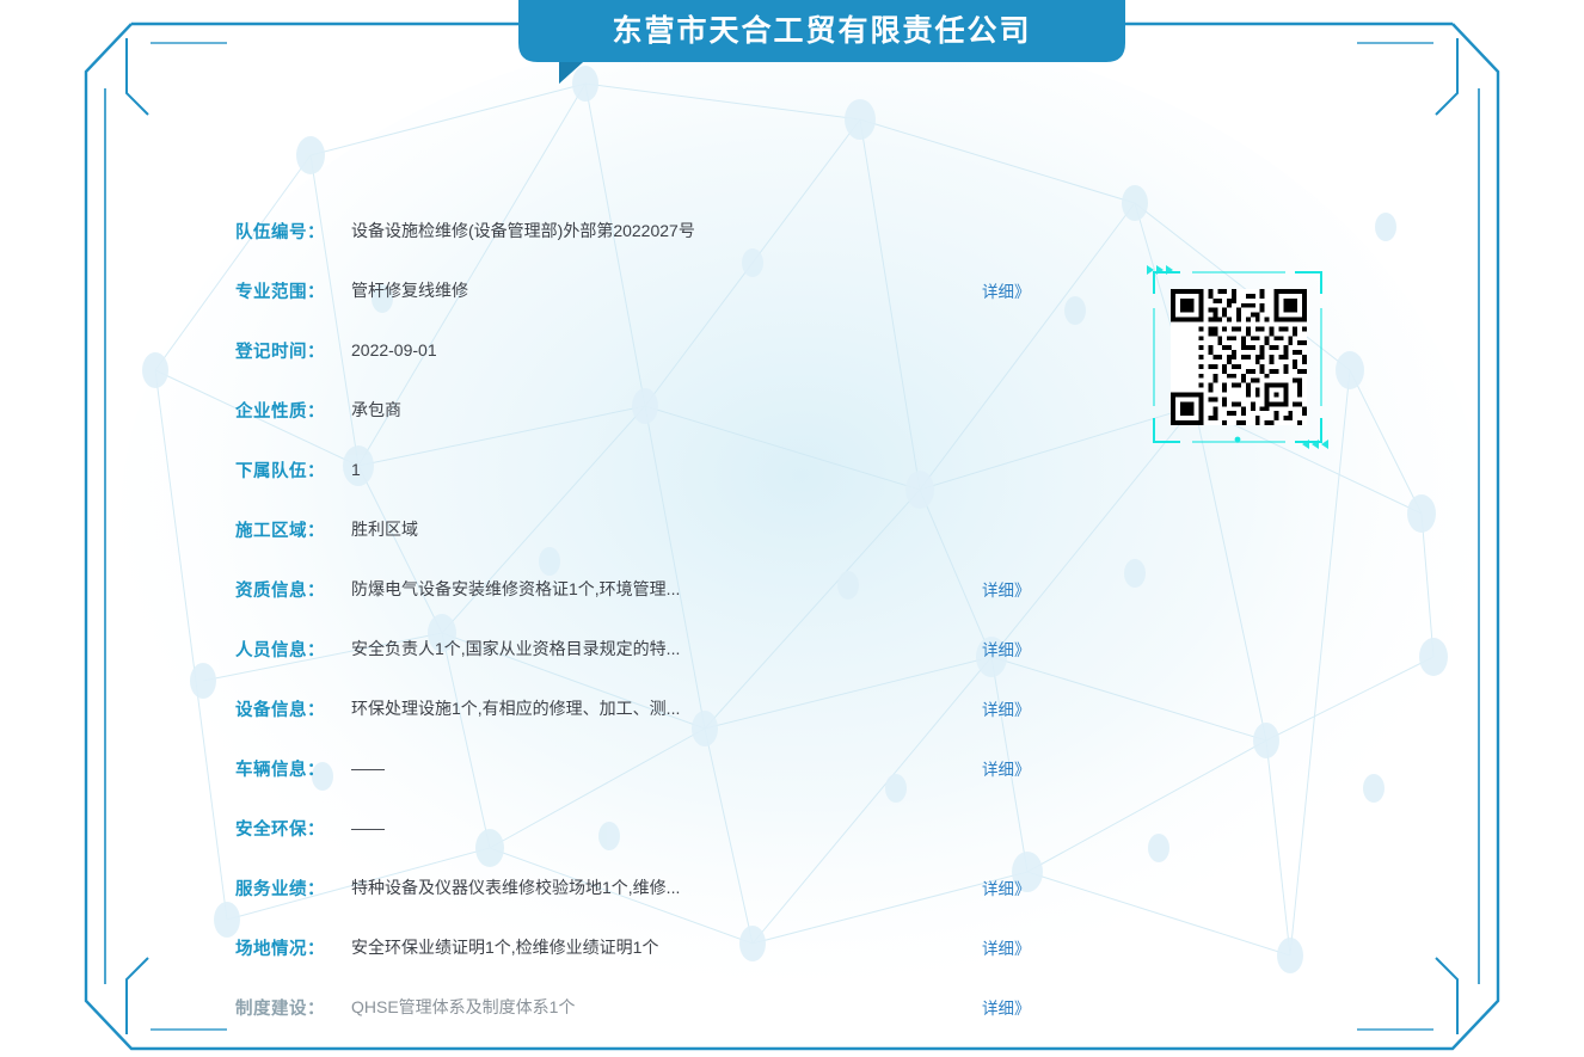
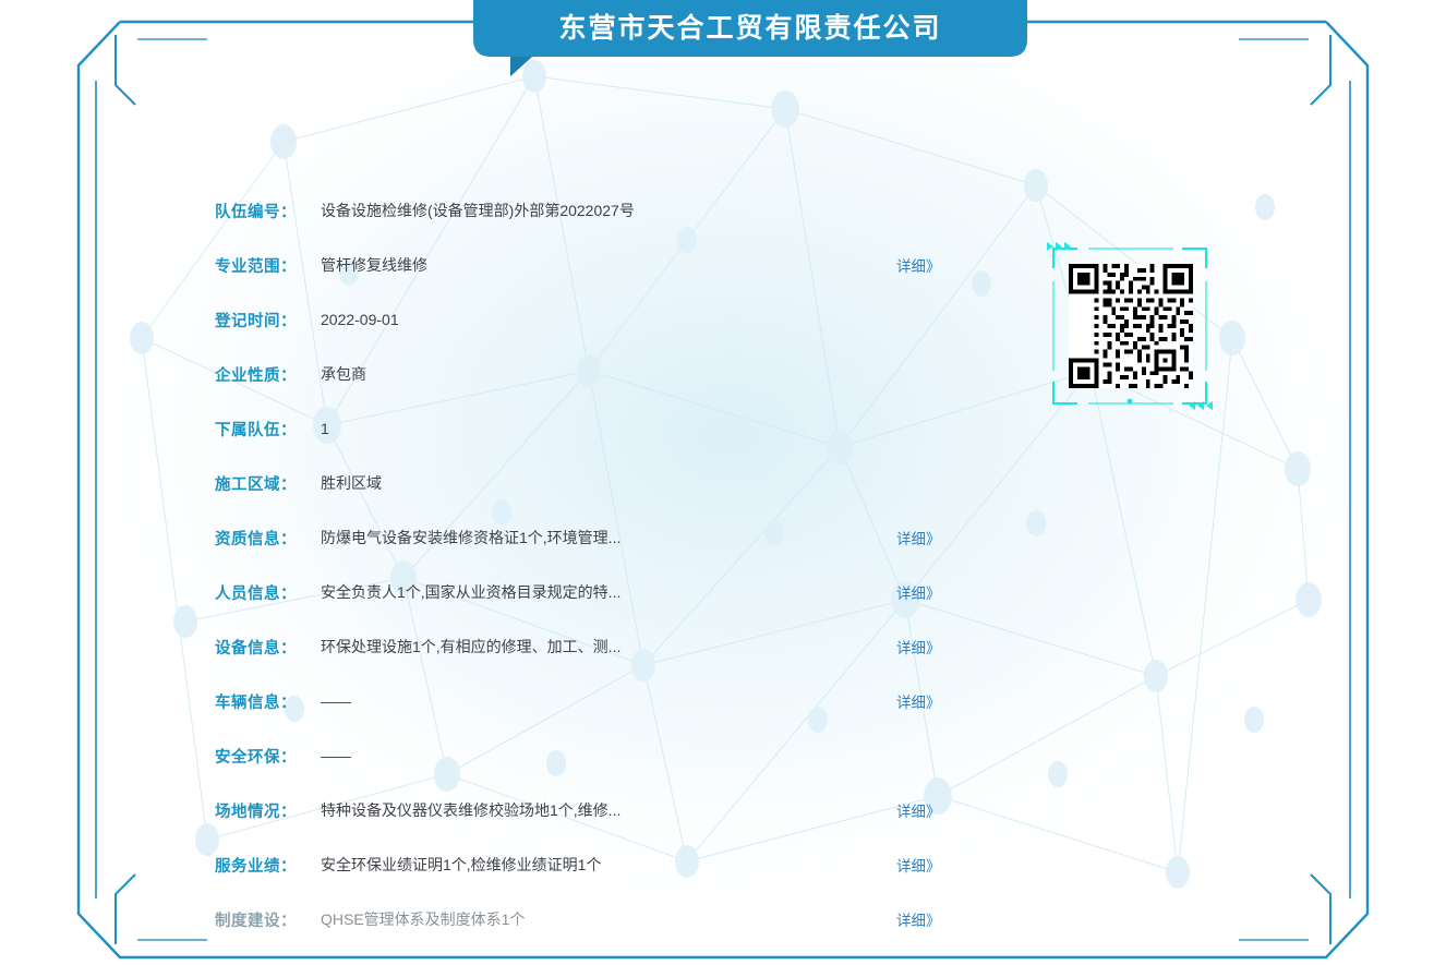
  东营市天合工贸有限责任公司
  队伍编号：
  设备设施检维修(设备管理部)外部第2022027号
  专业范围：
  管杆修复线维修
  详细》
  登记时间：
  2022-09-01
  企业性质：
  承包商
  下属队伍：
  1
  施工区域：
  胜利区域
  资质信息：
  防爆电气设备安装维修资格证1个,环境管理...
  详细》
  人员信息：
  安全负责人1个,国家从业资格目录规定的特...
  详细》
  设备信息：
  环保处理设施1个,有相应的修理、加工、测...
  详细》
  车辆信息：
  ——
  详细》
  安全环保：
  ——
- 服务业绩：
+ 场地情况：
  特种设备及仪器仪表维修校验场地1个,维修...
  详细》
- 场地情况：
+ 服务业绩：
  安全环保业绩证明1个,检维修业绩证明1个
  详细》
  制度建设：
  QHSE管理体系及制度体系1个
  详细》
